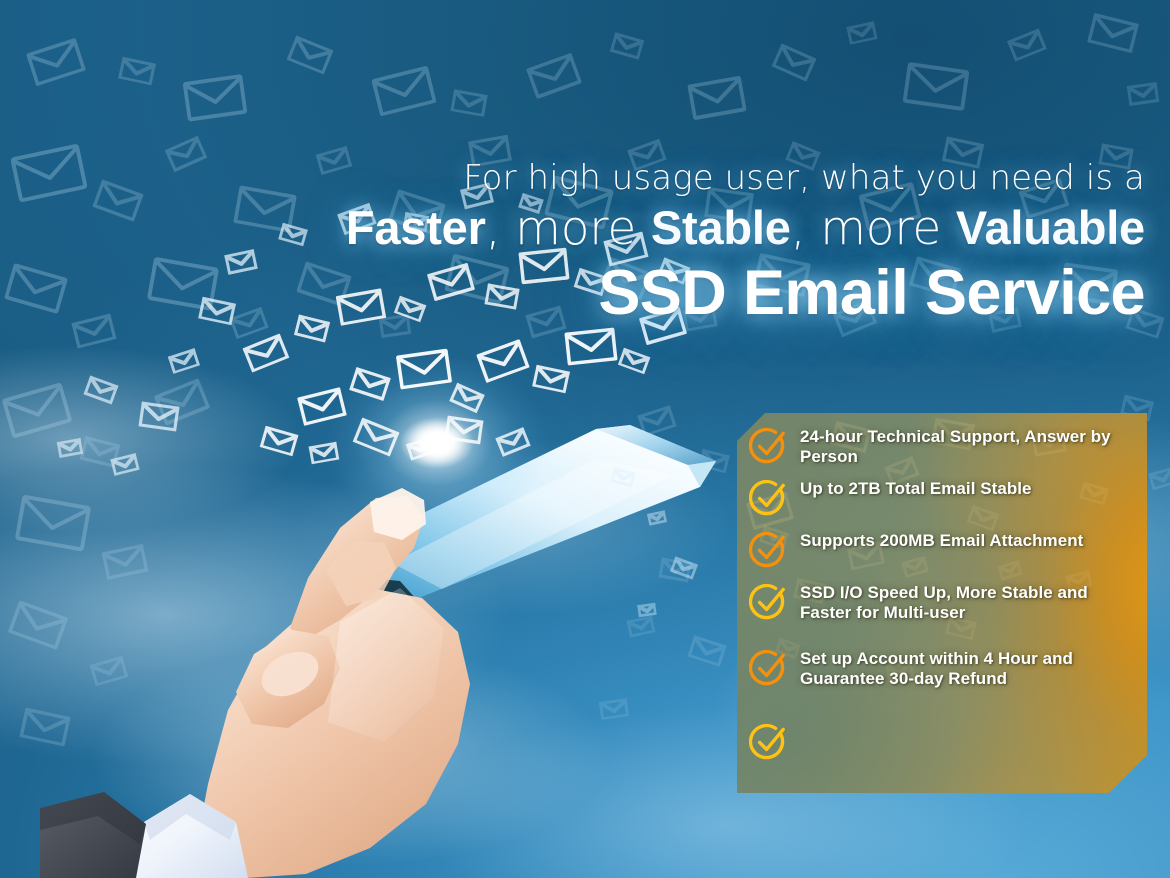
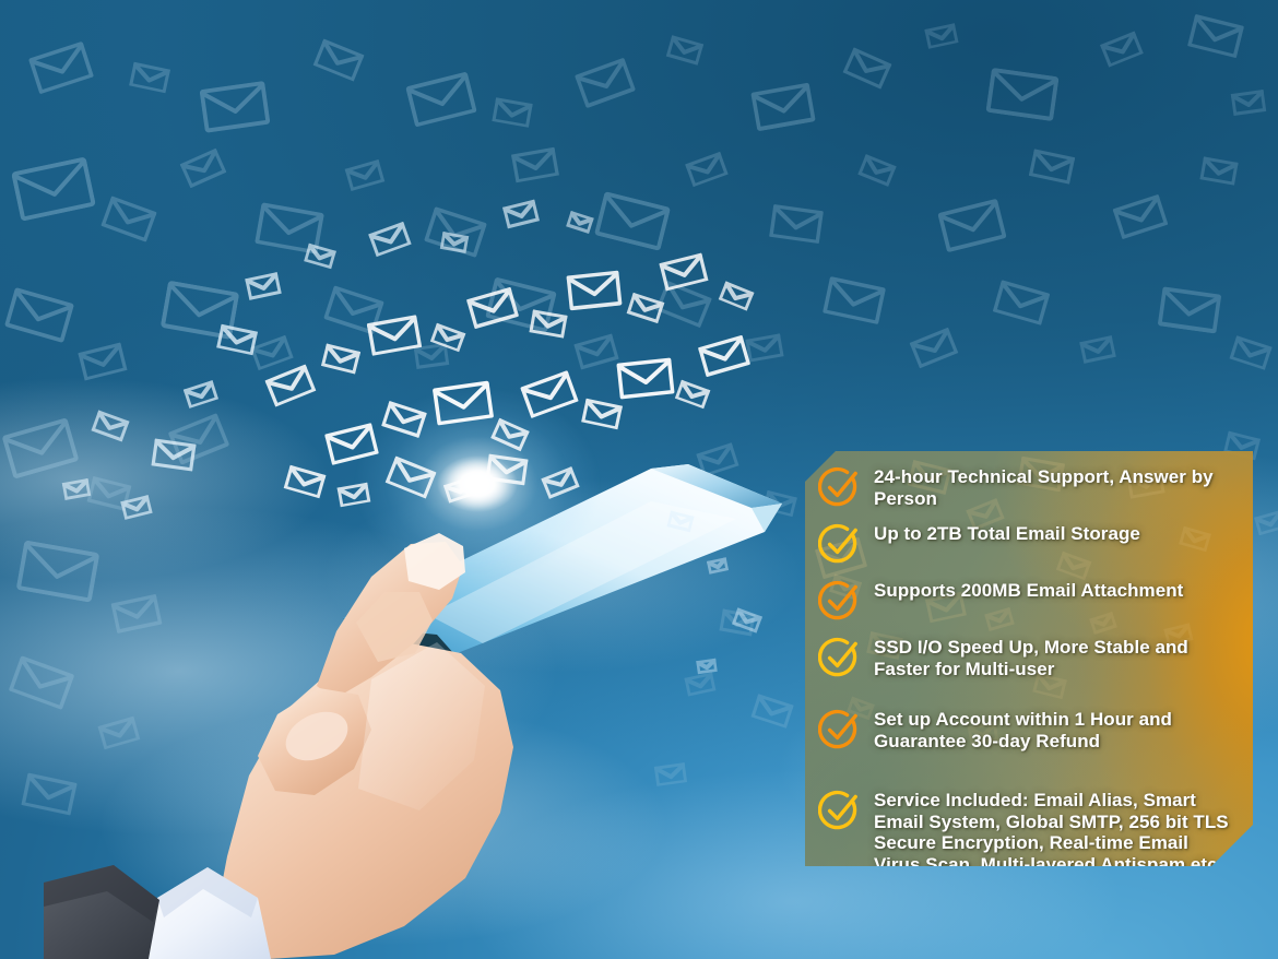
- For high usage user, what you need is a
- Faster, more Stable, more Valuable
- SSD Email Service
  24-hour Technical Support, Answer by Person
- Up to 2TB Total Email Stable
+ Up to 2TB Total Email Storage
  Supports 200MB Email Attachment
  SSD I/O Speed Up, More Stable and Faster for Multi-user
- Set up Account within 4 Hour and Guarantee 30-day Refund
+ Set up Account within 1 Hour and Guarantee 30-day Refund
+ Service Included: Email Alias, Smart Email System, Global SMTP, 256 bit TLS Secure Encryption, Real-time Email Virus Scan, Multi-layered Antispam etc
